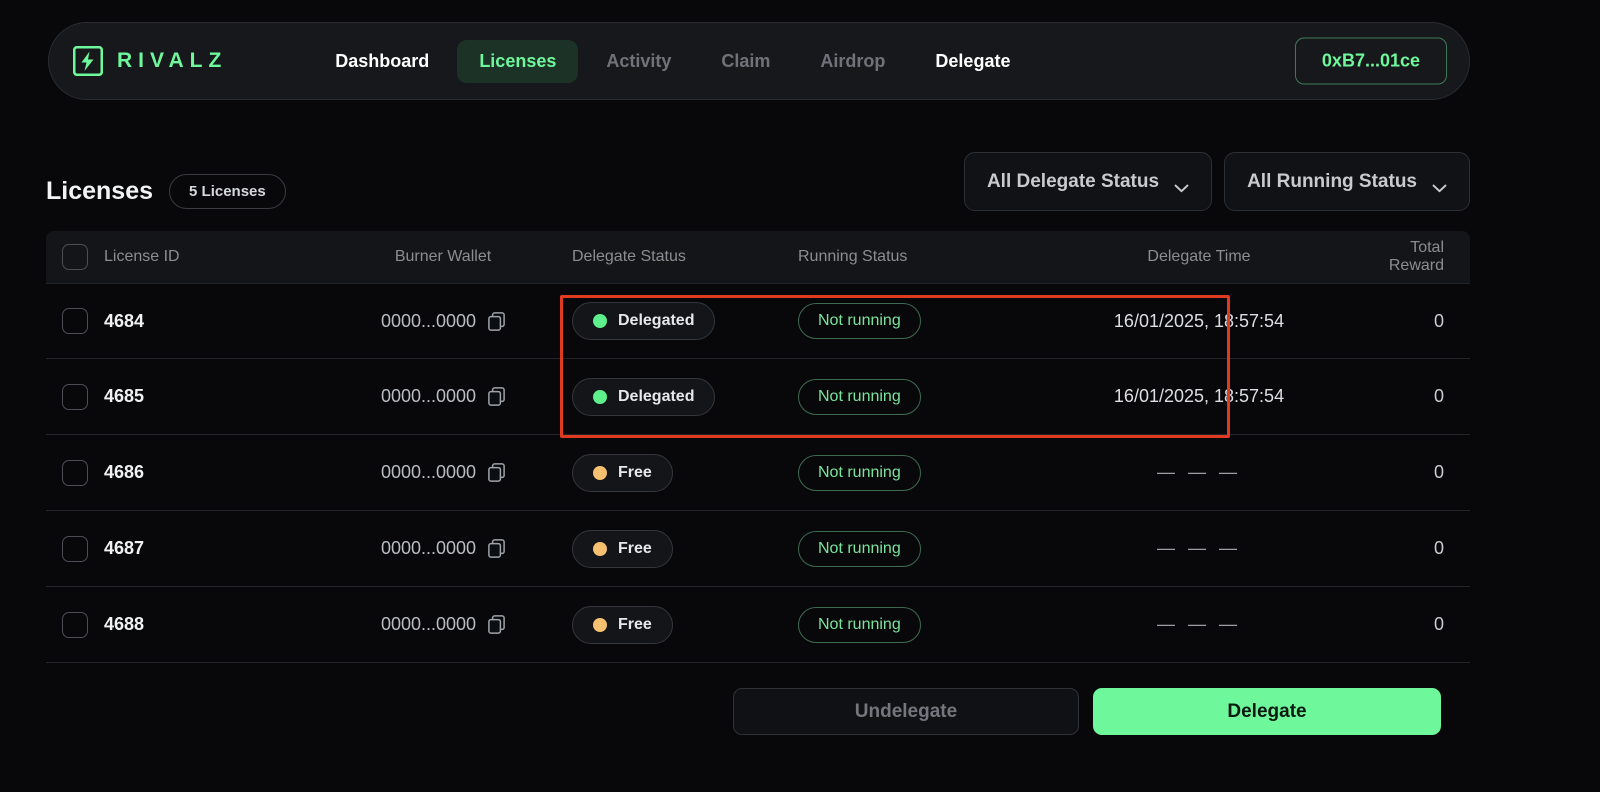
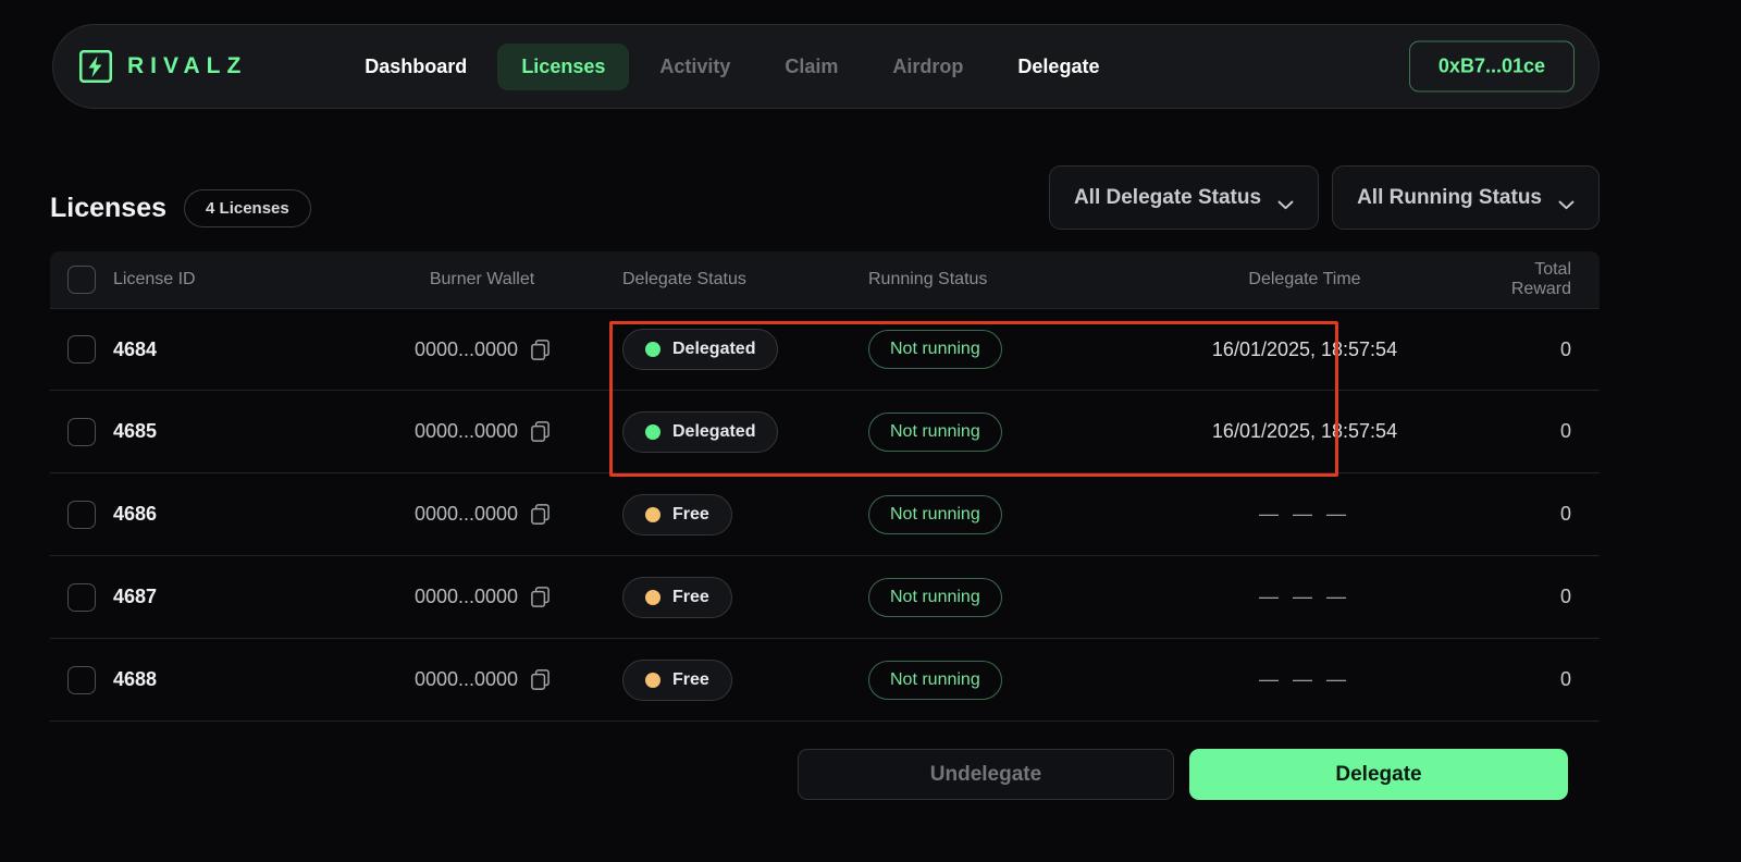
  RIVALZ
  Dashboard
  Licenses
  Activity
  Claim
  Airdrop
  Delegate
  0xB7...01ce
  Licenses
- 5 Licenses
+ 4 Licenses
  All Delegate Status
  All Running Status
  License ID
  Burner Wallet
  Delegate Status
  Running Status
  Delegate Time
  Total Reward
  4684
  0000...0000
  Delegated
  Not running
  16/01/2025, 18:57:54
  0
  4685
  0000...0000
  Delegated
  Not running
  16/01/2025, 18:57:54
  0
  4686
  0000...0000
  Free
  Not running
  — — —
  0
  4687
  0000...0000
  Free
  Not running
  — — —
  0
  4688
  0000...0000
  Free
  Not running
  — — —
  0
  Undelegate
  Delegate
